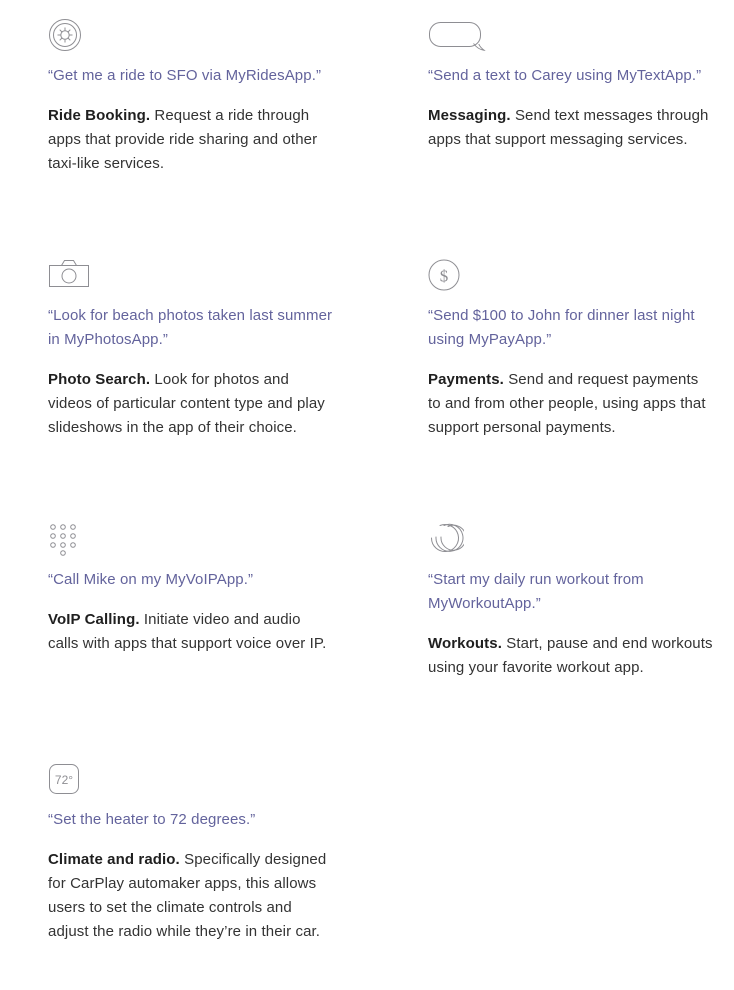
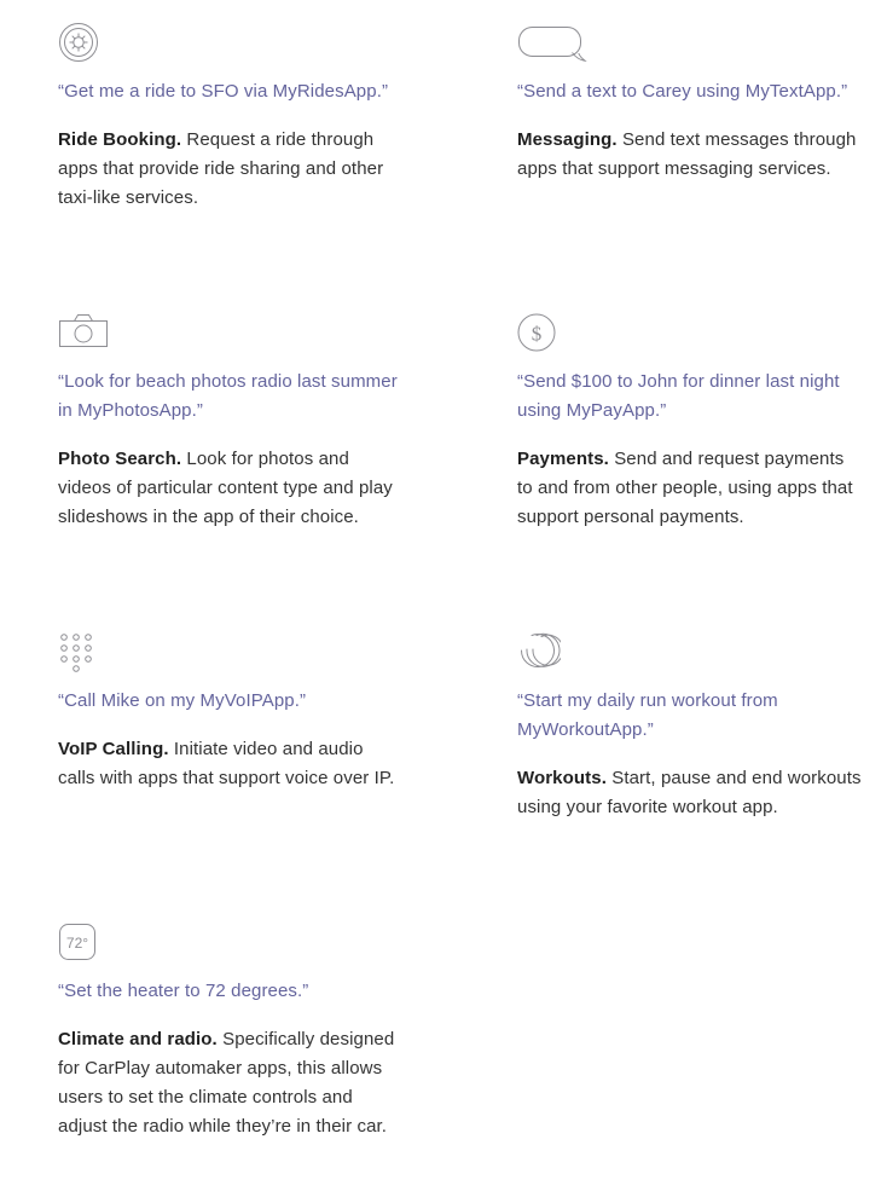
  “Get me a ride to SFO via MyRidesApp.”
  Ride Booking. Request a ride through apps that provide ride sharing and other taxi-like services.
  “Send a text to Carey using MyTextApp.”
  Messaging. Send text messages through apps that support messaging services.
- “Look for beach photos taken last summer in MyPhotosApp.”
+ “Look for beach photos radio last summer in MyPhotosApp.”
  Photo Search. Look for photos and videos of particular content type and play slideshows in the app of their choice.
  $
  “Send $100 to John for dinner last night using MyPayApp.”
  Payments. Send and request payments to and from other people, using apps that support personal payments.
  “Call Mike on my MyVoIPApp.”
  VoIP Calling. Initiate video and audio calls with apps that support voice over IP.
  “Start my daily run workout from MyWorkoutApp.”
  Workouts. Start, pause and end workouts using your favorite workout app.
  72°
  “Set the heater to 72 degrees.”
  Climate and radio. Specifically designed for CarPlay automaker apps, this allows users to set the climate controls and adjust the radio while they’re in their car.
